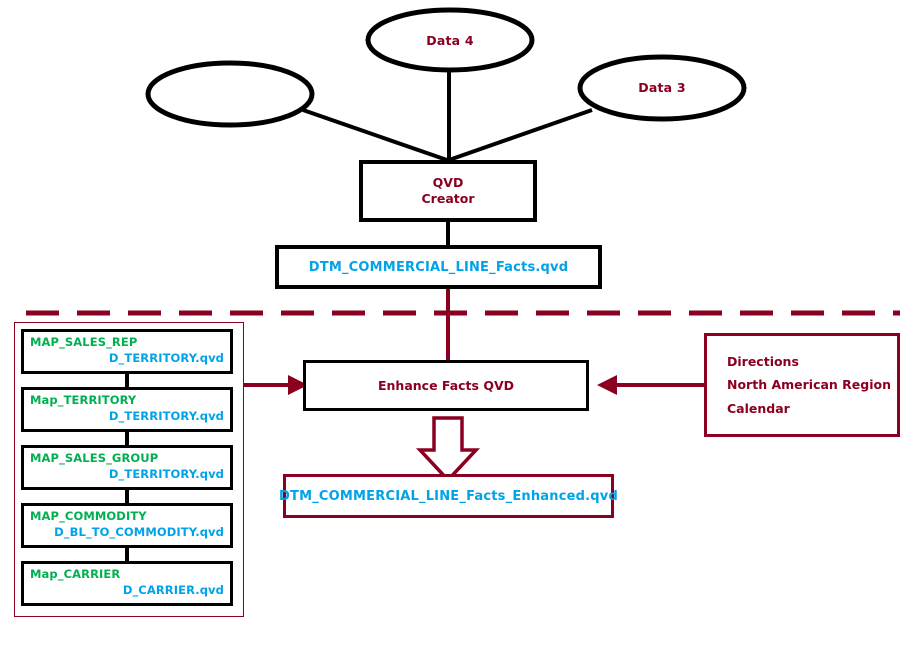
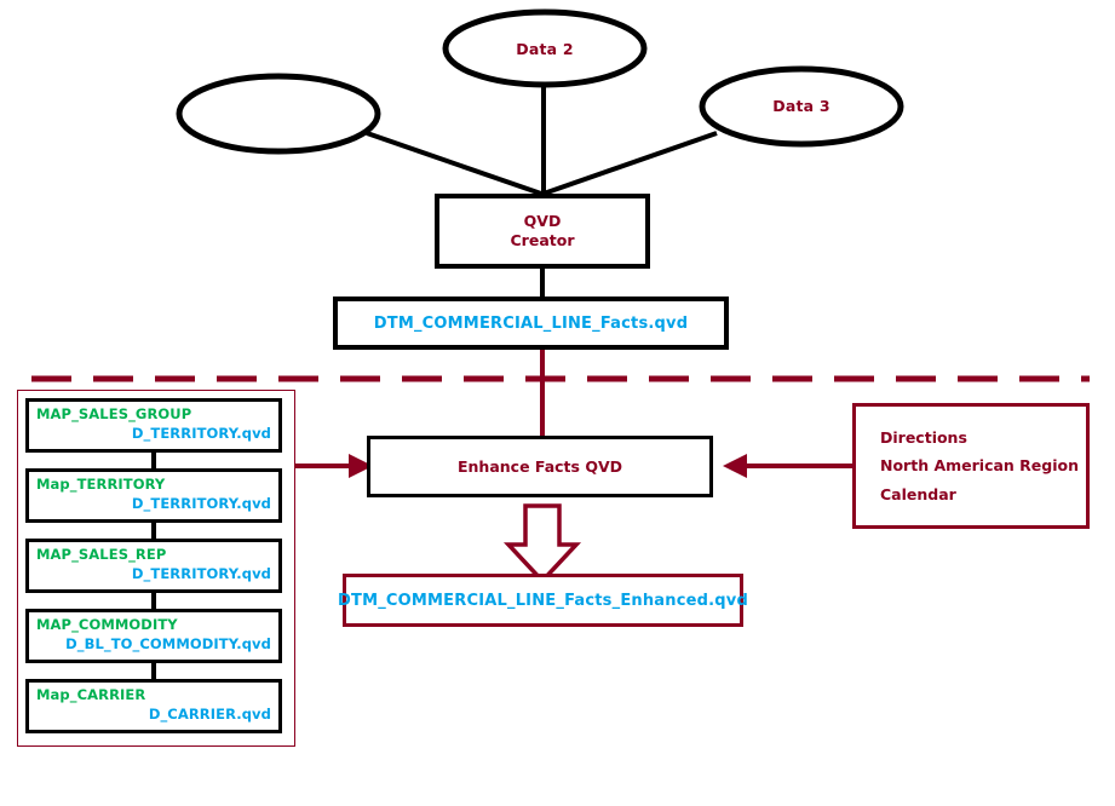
- Data 4
+ Data 2
  Data 3
  QVD
  Creator
  DTM_COMMERCIAL_LINE_Facts.qvd
- MAP_SALES_REP
+ MAP_SALES_GROUP
  D_TERRITORY.qvd
  Map_TERRITORY
  D_TERRITORY.qvd
- MAP_SALES_GROUP
+ MAP_SALES_REP
  D_TERRITORY.qvd
  MAP_COMMODITY
  D_BL_TO_COMMODITY.qvd
  Map_CARRIER
  D_CARRIER.qvd
  Enhance Facts QVD
  Directions
  North American Region
  Calendar
  DTM_COMMERCIAL_LINE_Facts_Enhanced.qvd
